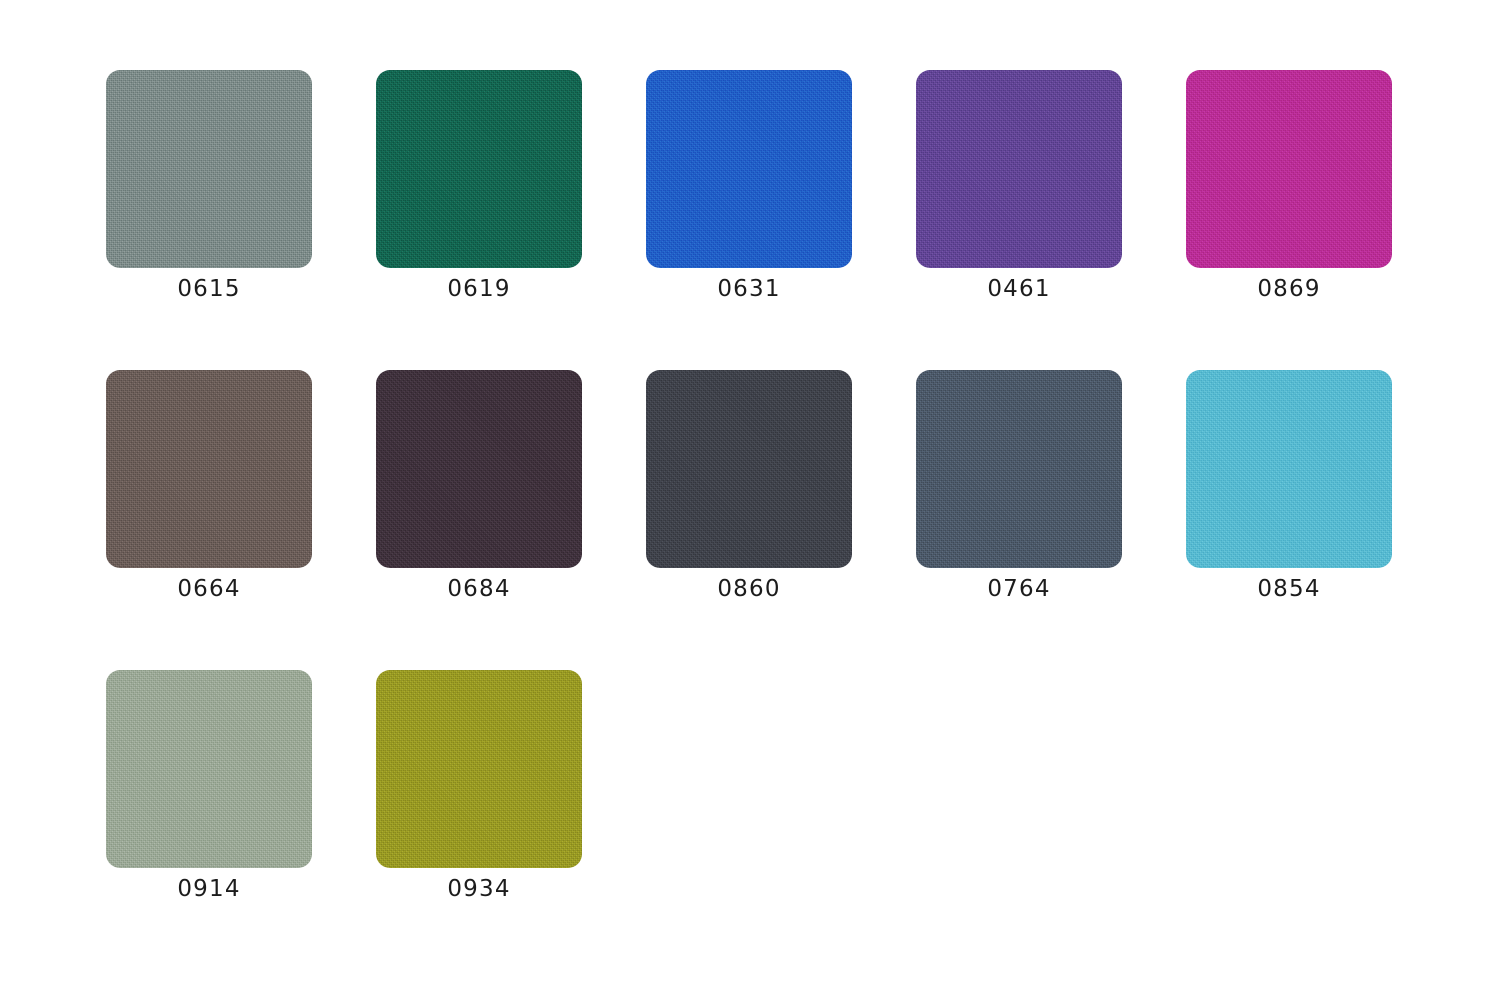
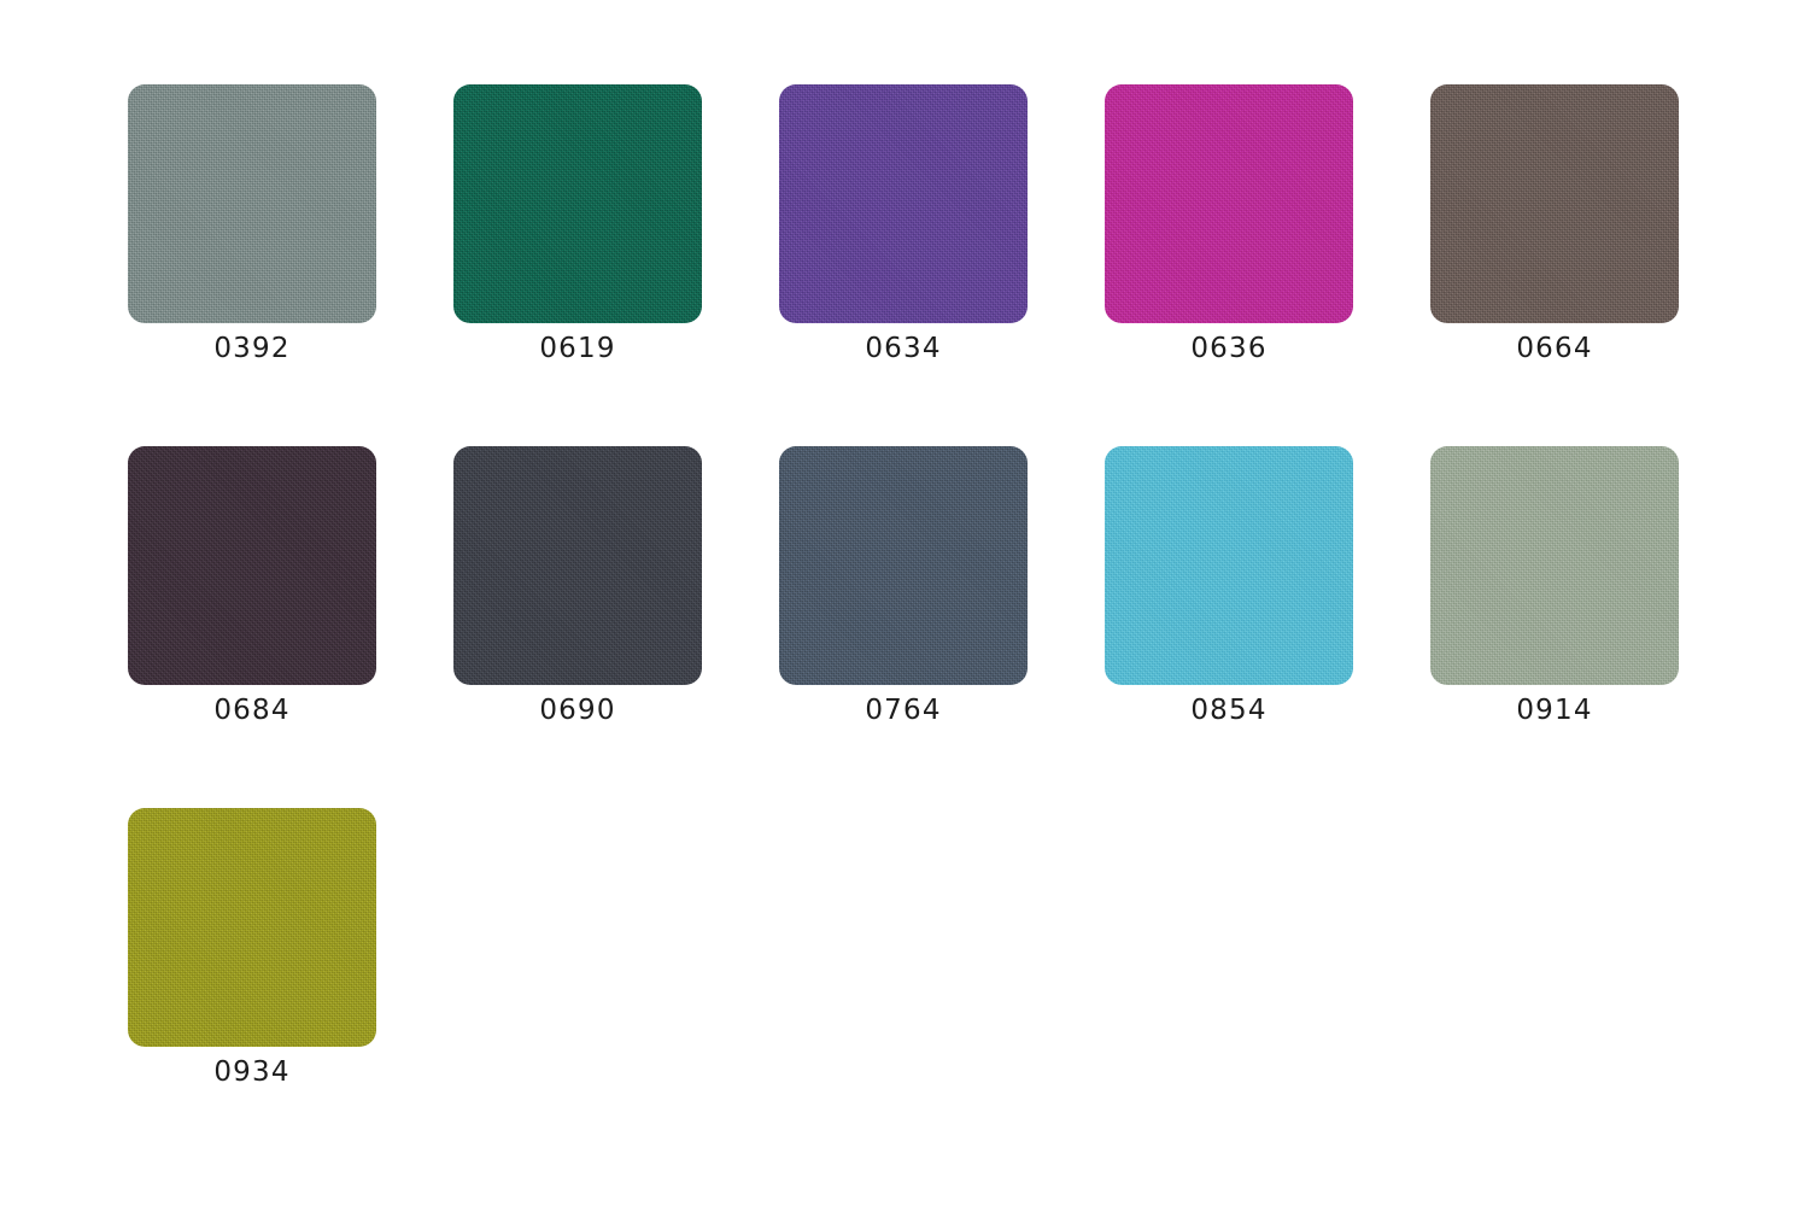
- 0615
+ 0392
  0619
- 0631
- 0461
+ 0634
- 0869
+ 0636
  0664
  0684
- 0860
+ 0690
  0764
  0854
  0914
  0934
